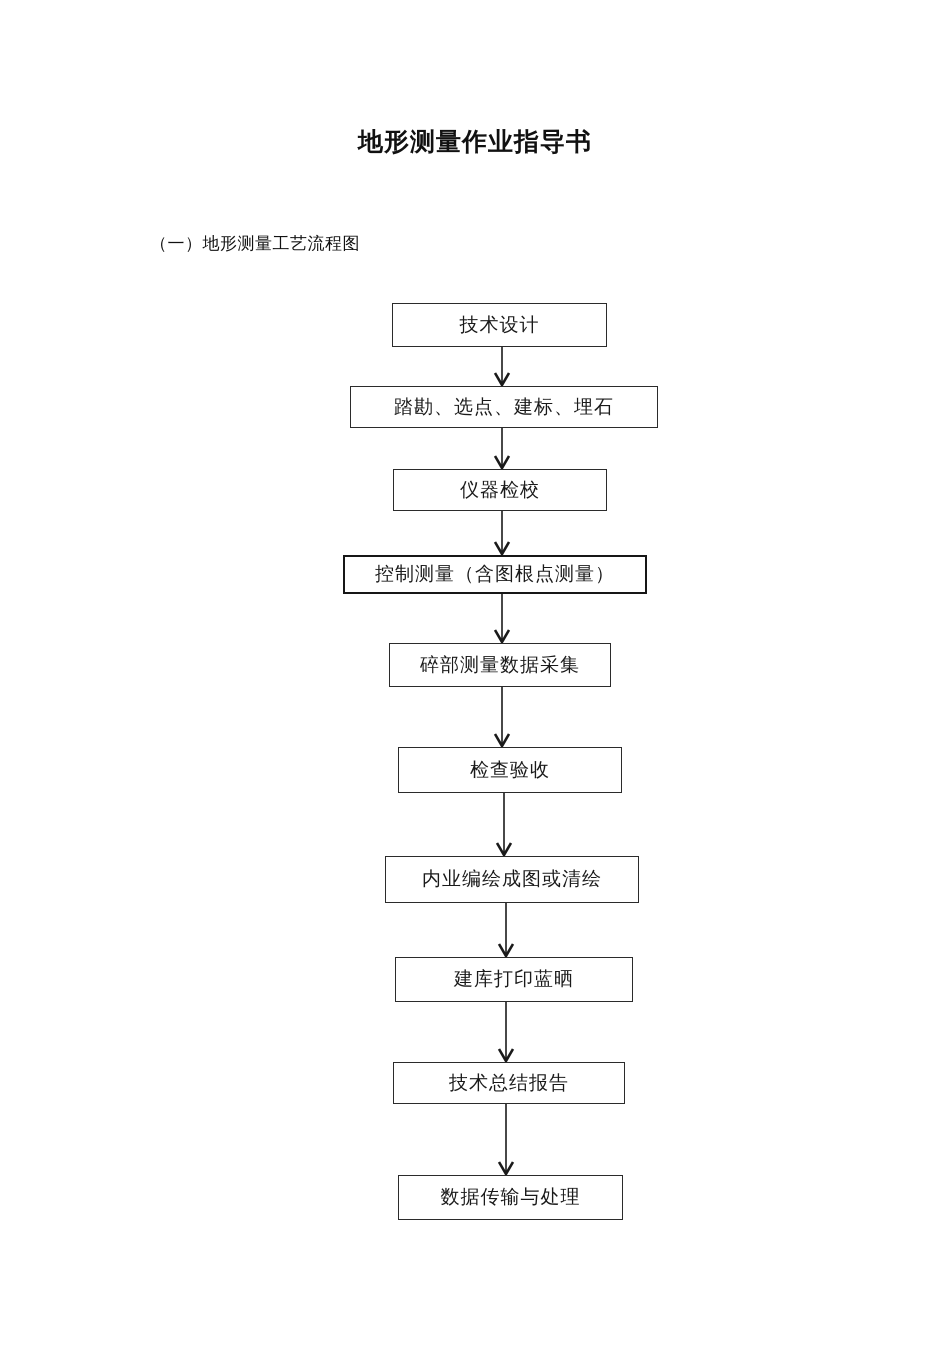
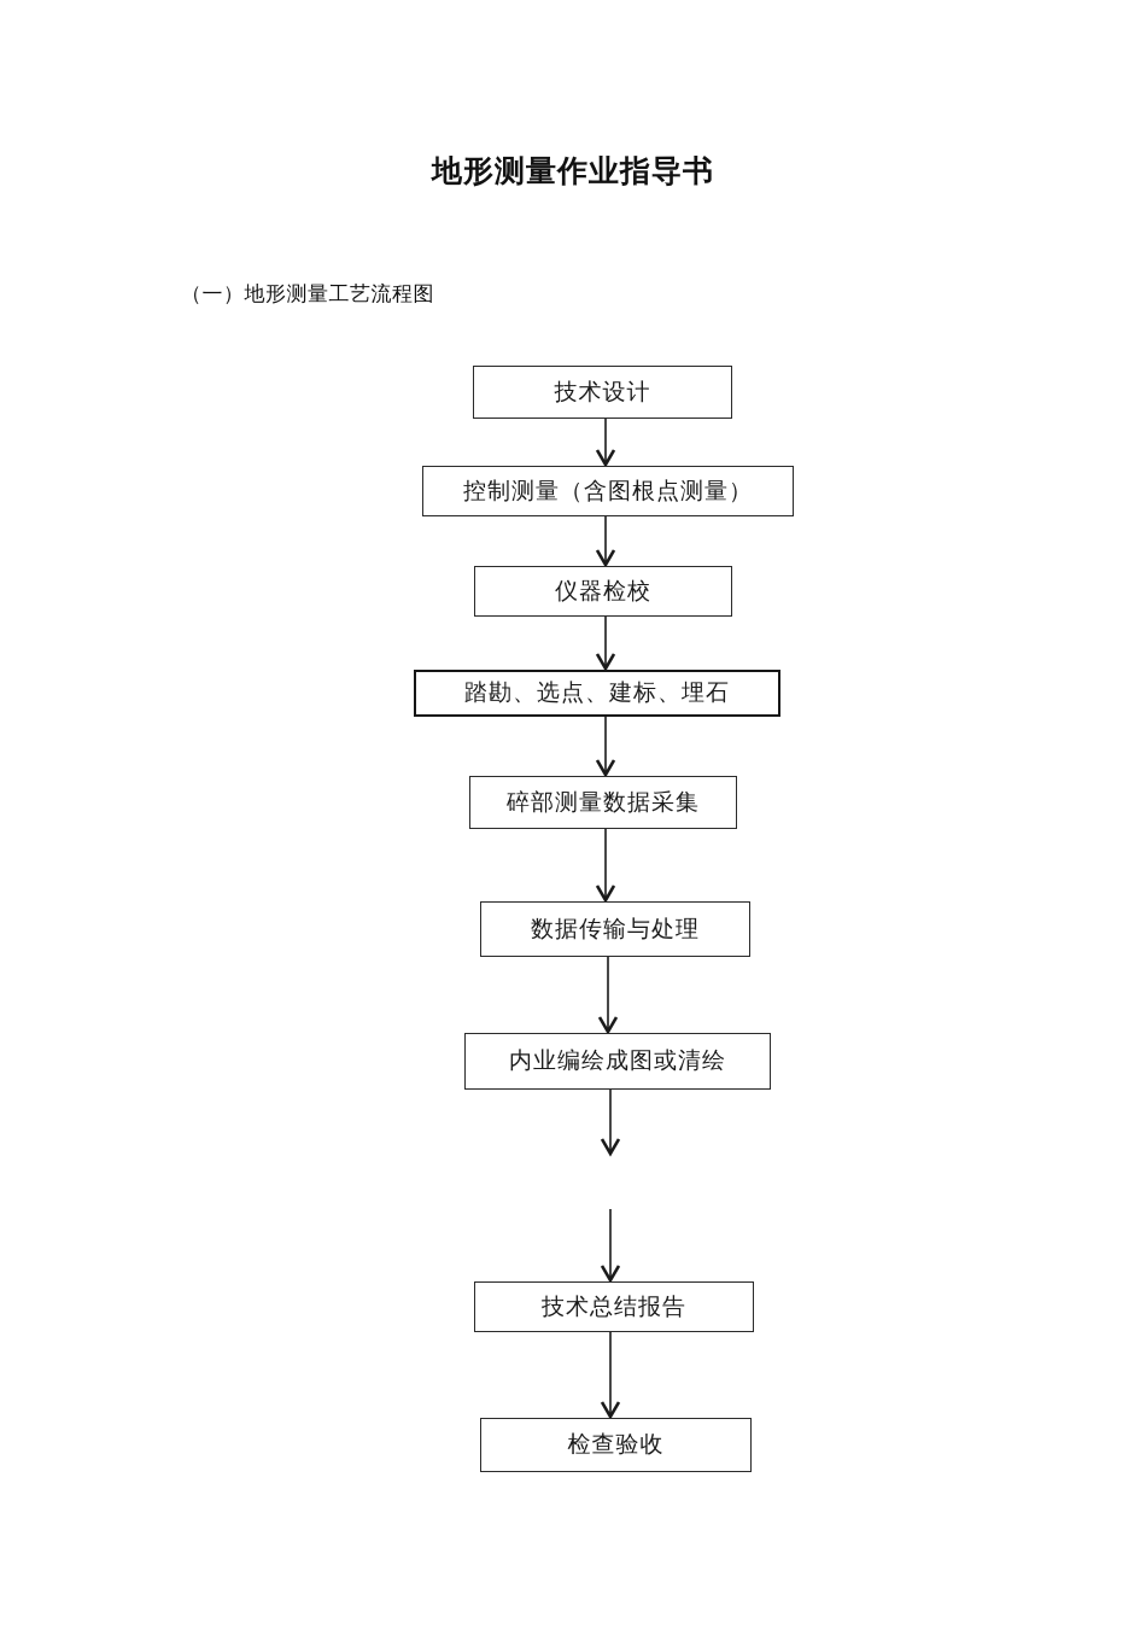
  地形测量作业指导书
  （一）地形测量工艺流程图
  技术设计
- 踏勘、选点、建标、埋石
+ 控制测量（含图根点测量）
  仪器检校
- 控制测量（含图根点测量）
+ 踏勘、选点、建标、埋石
  碎部测量数据采集
- 检查验收
+ 数据传输与处理
  内业编绘成图或清绘
- 建库打印蓝晒
  技术总结报告
- 数据传输与处理
+ 检查验收
